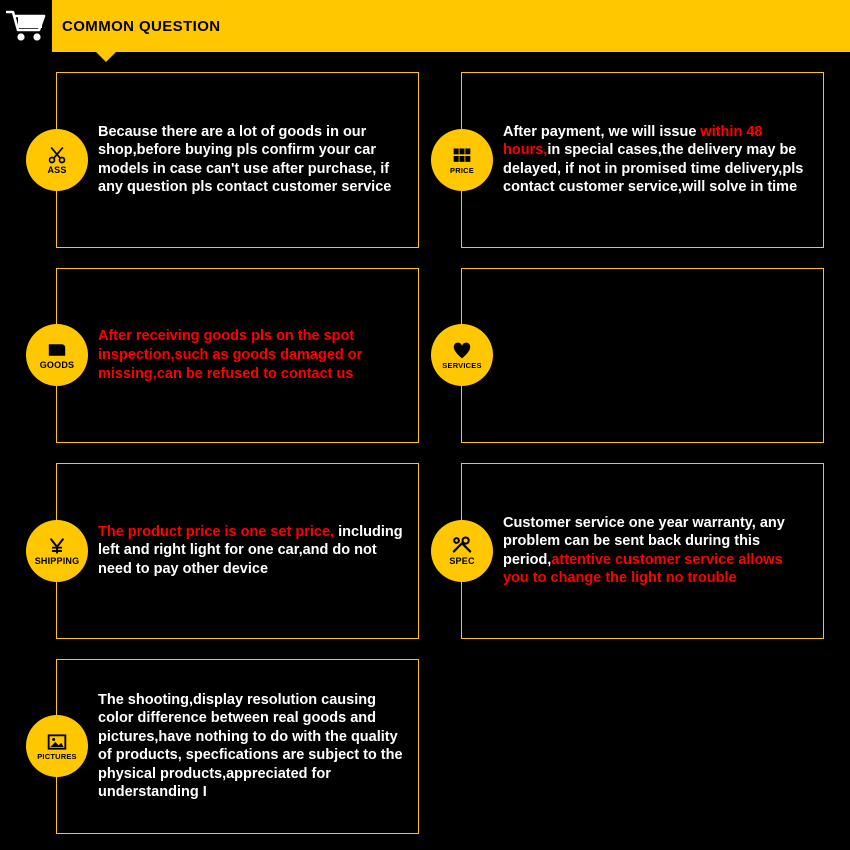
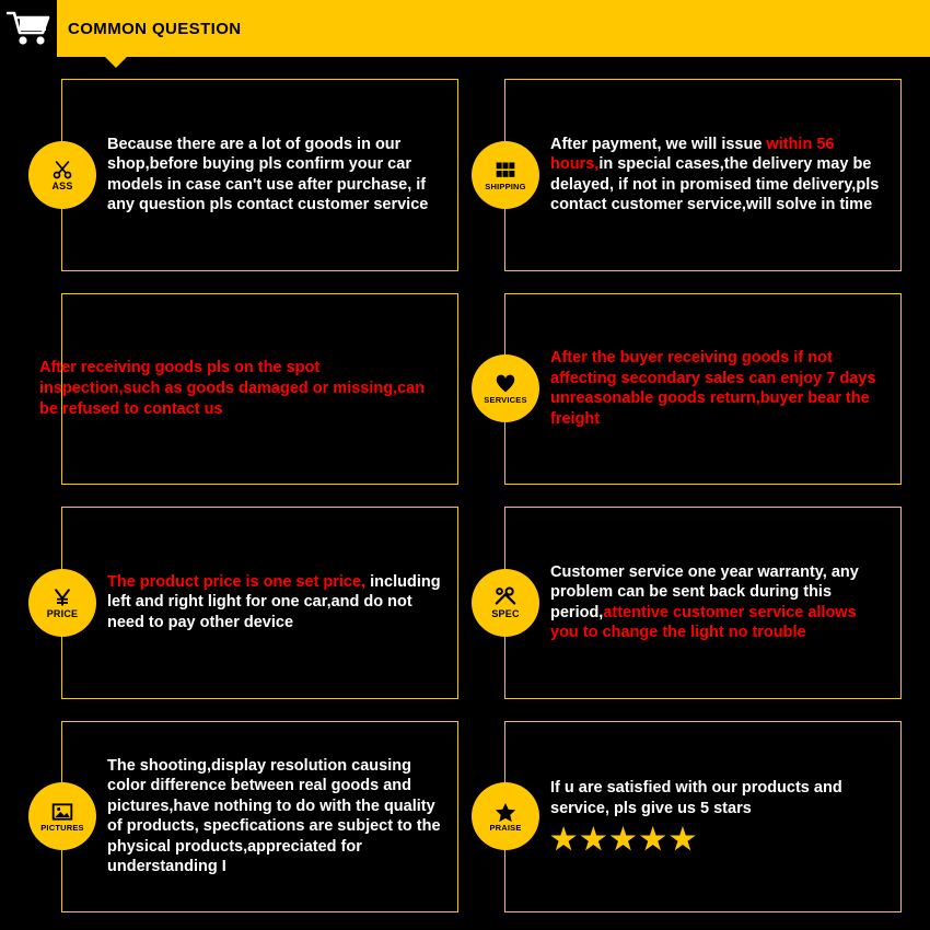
  COMMON QUESTION
  ASS
  Because there are a lot of goods in our shop,before buying pls confirm your car models in case can't use after purchase, if any question pls contact customer service
- PRICE
+ SHIPPING
- After payment, we will issue within 48 hours,in special cases,the delivery may be delayed, if not in promised time delivery,pls contact customer service,will solve in time
+ After payment, we will issue within 56 hours,in special cases,the delivery may be delayed, if not in promised time delivery,pls contact customer service,will solve in time
- GOODS
  After receiving goods pls on the spot inspection,such as goods damaged or missing,can be refused to contact us
  SERVICES
+ After the buyer receiving goods if not affecting secondary sales can enjoy 7 days unreasonable goods return,buyer bear the freight
- SHIPPING
+ PRICE
  The product price is one set price, including left and right light for one car,and do not need to pay other device
  SPEC
  Customer service one year warranty, any problem can be sent back during this period,attentive customer service allows you to change the light no trouble
  PICTURES
  The shooting,display resolution causing color difference between real goods and pictures,have nothing to do with the quality of products, specfications are subject to the physical products,appreciated for understanding I
+ PRAISE
+ If u are satisfied with our products and service, pls give us 5 stars
+ ★★★★★
